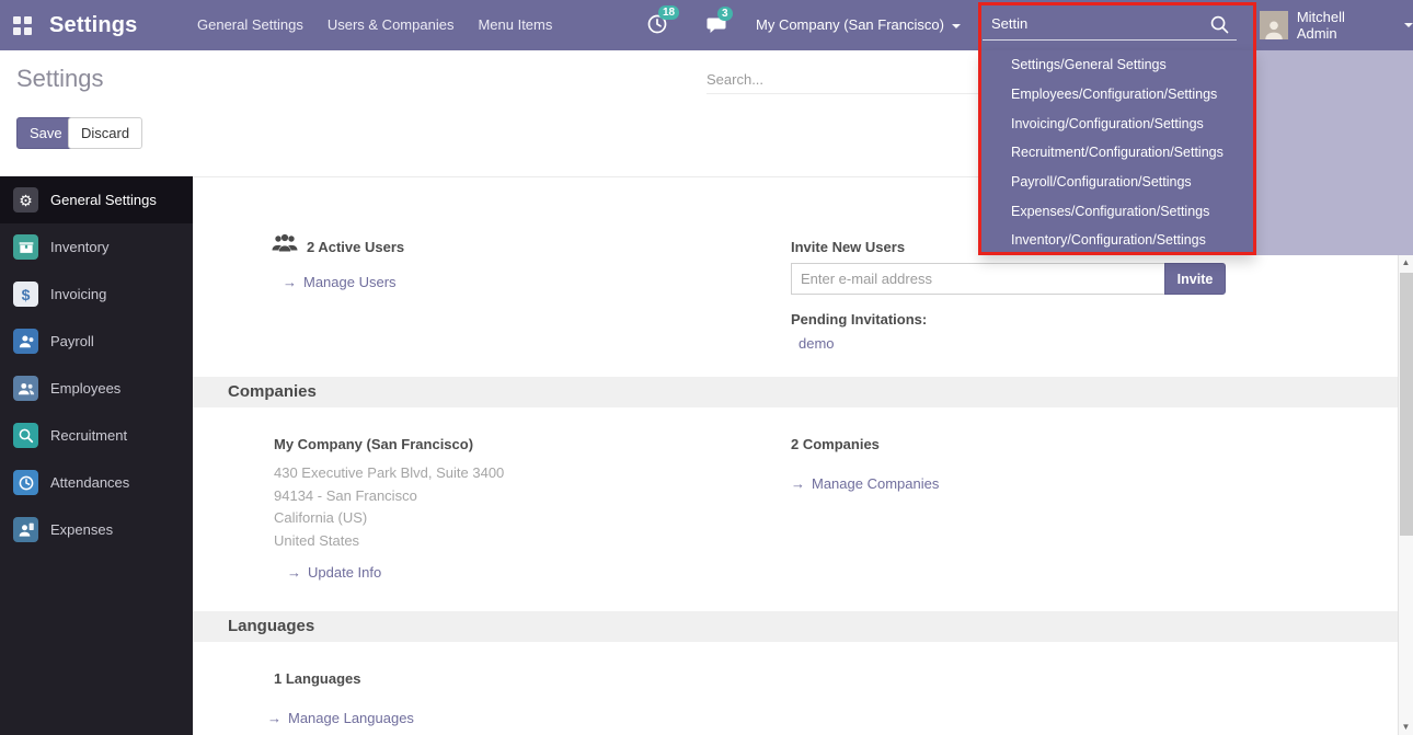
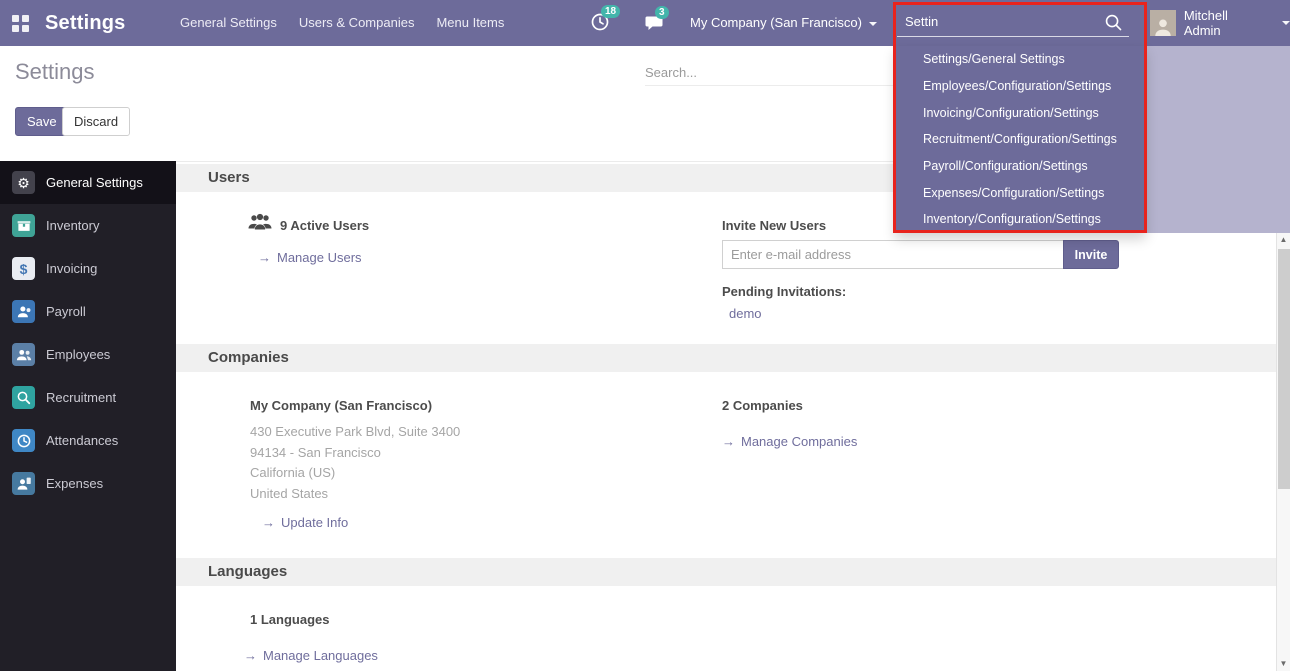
  Settings
  General Settings
  Users & Companies
  Menu Items
  18
  3
  My Company (San Francisco)
  Mitchell Admin
  Settin
  Settings/General Settings
  Employees/Configuration/Settings
  Invoicing/Configuration/Settings
  Recruitment/Configuration/Settings
  Payroll/Configuration/Settings
  Expenses/Configuration/Settings
  Inventory/Configuration/Settings
  Settings
  Search...
  Save
  Discard
  ⚙
  General Settings
  Inventory
  $
  Invoicing
  Payroll
  Employees
  Recruitment
  Attendances
  Expenses
+ Users
- 2 Active Users
+ 9 Active Users
  → Manage Users
  Invite New Users
  Enter e-mail address
  Invite
  Pending Invitations:
  demo
  Companies
  My Company (San Francisco)
  430 Executive Park Blvd, Suite 3400
  94134 - San Francisco
  California (US)
  United States
  → Update Info
  2 Companies
  → Manage Companies
  Languages
  1 Languages
  → Manage Languages
  ▲
  ▼
